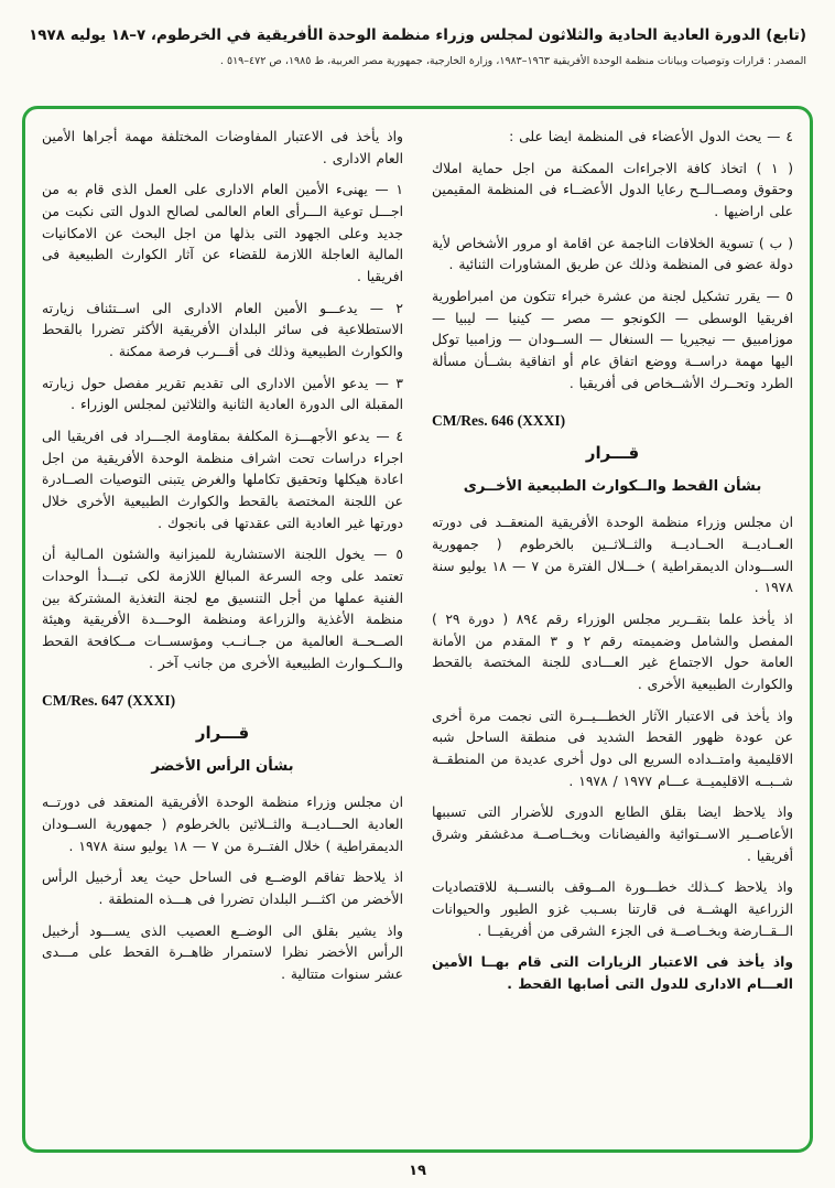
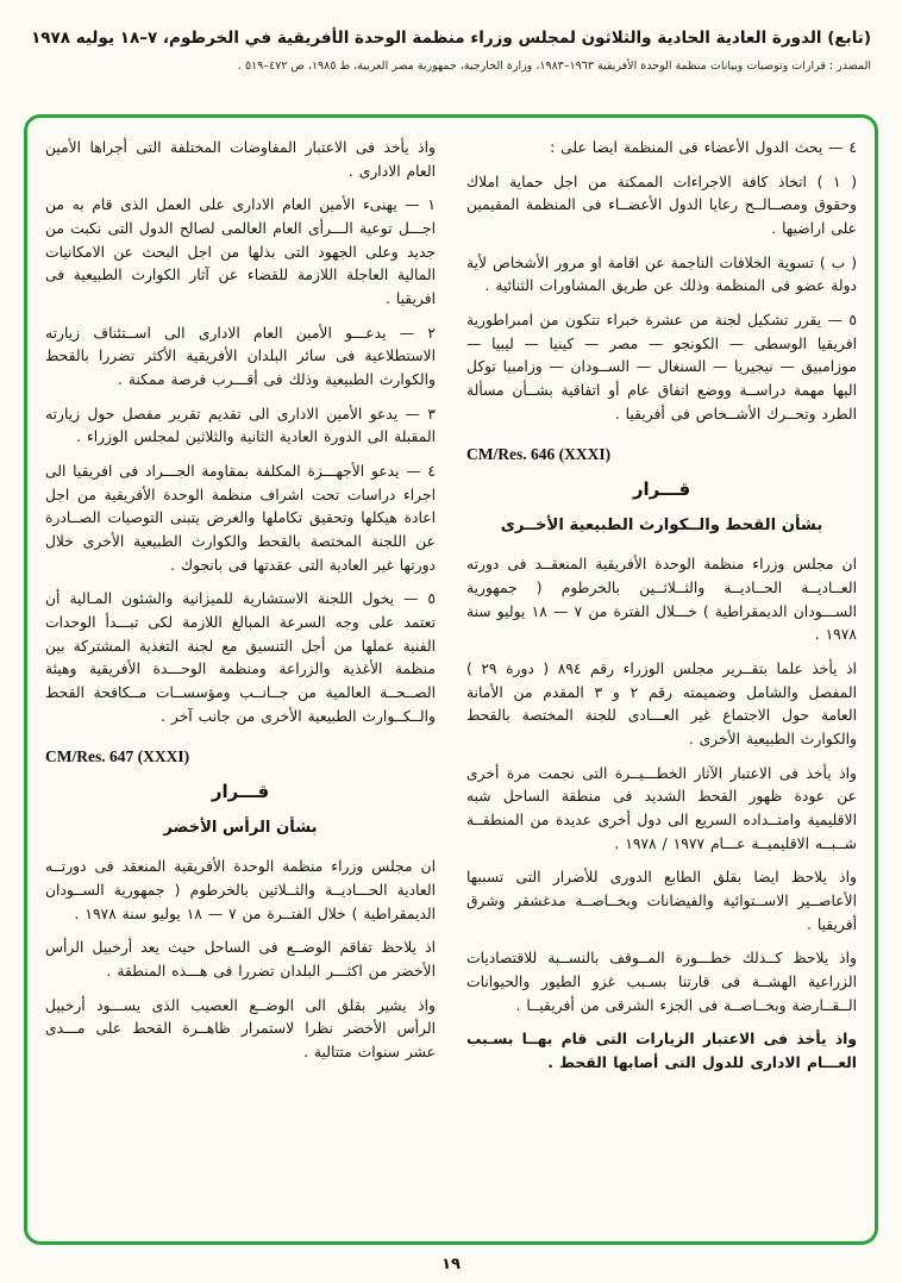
  (تابع) الدورة العادية الحادية والثلاثون لمجلس وزراء منظمة الوحدة الأفريقية في الخرطوم، ٧–١٨ يوليه ١٩٧٨
  المصدر : قرارات وتوصيات وبيانات منظمة الوحدة الأفريقية ١٩٦٣–١٩٨٣، وزارة الخارجية، جمهورية مصر العربية، ط ١٩٨٥، ص ٤٧٢–٥١٩ .
  ٤ — يحث الدول الأعضاء فى المنظمة ايضا على :
  ( ١ ) اتخاذ كافة الاجراءات الممكنة من اجل حماية املاك وحقوق ومصــالــح رعايا الدول الأعضــاء فى المنظمة المقيمين على اراضيها .
  ( ب ) تسوية الخلافات الناجمة عن اقامة او مرور الأشخاص لأية دولة عضو فى المنظمة وذلك عن طريق المشاورات الثنائية .
  ٥ — يقرر تشكيل لجنة من عشرة خبراء تتكون من امبراطورية افريقيا الوسطى — الكونجو — مصر — كينيا — ليبيا — موزامبيق — نيجيريا — السنغال — الســودان — وزامبيا توكل اليها مهمة دراســة ووضع اتفاق عام أو اتفاقية بشــأن مسألة الطرد وتحــرك الأشــخاص فى أفريقيا .
  CM/Res. 646 (XXXI)
  قـــرار
  بشأن القحط والــكوارث الطبيعية الأخــرى
  ان مجلس وزراء منظمة الوحدة الأفريقية المنعقــد فى دورته العــاديــة الحــاديــة والثــلاثــين بالخرطوم ( جمهورية الســـودان الديمقراطية ) خـــلال الفترة من ٧ — ١٨ يوليو سنة ١٩٧٨ .
  اذ يأخذ علما بتقــرير مجلس الوزراء رقم ٨٩٤ ( دورة ٢٩ ) المفصل والشامل وضميمته رقم ٢ و ٣ المقدم من الأمانة العامة حول الاجتماع غير العـــادى للجنة المختصة بالقحط والكوارث الطبيعية الأخرى .
  واذ يأخذ فى الاعتبار الآثار الخطـــيــرة التى نجمت مرة أخرى عن عودة ظهور القحط الشديد فى منطقة الساحل شبه الاقليمية وامتــداده السريع الى دول أخرى عديدة من المنطقــة شــبــه الاقليميــة عـــام ١٩٧٧ / ١٩٧٨ .
  واذ يلاحظ ايضا بقلق الطابع الدورى للأضرار التى تسببها الأعاصــير الاســتوائية والفيضانات وبخــاصــة مدغشقر وشرق أفريقيا .
  واذ يلاحظ كــذلك خطـــورة المــوقف بالنســبة للاقتصاديات الزراعية الهشــة فى قارتنا بسـبب غزو الطيور والحيوانات الــقــارضة وبخــاصــة فى الجزء الشرقى من أفريقيــا .
- واذ يأخذ فى الاعتبار الزيارات التى قام بهــا الأمين العـــام الادارى للدول التى أصابها القحط .
+ واذ يأخذ فى الاعتبار الزيارات التى قام بهــا بسـبب العـــام الادارى للدول التى أصابها القحط .
- واذ يأخذ فى الاعتبار المفاوضات المختلفة مهمة أجراها الأمين العام الادارى .
+ واذ يأخذ فى الاعتبار المفاوضات المختلفة التى أجراها الأمين العام الادارى .
  ١ — يهنىء الأمين العام الادارى على العمل الذى قام به من اجـــل توعية الـــرأى العام العالمى لصالح الدول التى نكبت من جديد وعلى الجهود التى بذلها من اجل البحث عن الامكانيات المالية العاجلة اللازمة للقضاء عن آثار الكوارث الطبيعية فى افريقيا .
  ٢ — يدعـــو الأمين العام الادارى الى اســتئناف زيارته الاستطلاعية فى سائر البلدان الأفريقية الأكثر تضررا بالقحط والكوارث الطبيعية وذلك فى أقـــرب فرصة ممكنة .
  ٣ — يدعو الأمين الادارى الى تقديم تقرير مفصل حول زيارته المقبلة الى الدورة العادية الثانية والثلاثين لمجلس الوزراء .
  ٤ — يدعو الأجهـــزة المكلفة بمقاومة الجـــراد فى افريقيا الى اجراء دراسات تحت اشراف منظمة الوحدة الأفريقية من اجل اعادة هيكلها وتحقيق تكاملها والغرض يتبنى التوصيات الصــادرة عن اللجنة المختصة بالقحط والكوارث الطبيعية الأخرى خلال دورتها غير العادية التى عقدتها فى بانجوك .
  ٥ — يخول اللجنة الاستشارية للميزانية والشئون المـالية أن تعتمد على وجه السرعة المبالغ اللازمة لكى تبـــدأ الوحدات الفنية عملها من أجل التنسيق مع لجنة التغذية المشتركة بين منظمة الأغذية والزراعة ومنظمة الوحـــدة الأفريقية وهيئة الصــحــة العالمية من جــانــب ومؤسســات مــكافحة القحط والــكــوارث الطبيعية الأخرى من جانب آخر .
  CM/Res. 647 (XXXI)
  قـــرار
  بشأن الرأس الأخضر
  ان مجلس وزراء منظمة الوحدة الأفريقية المنعقد فى دورتــه العادية الحـــاديــة والثــلاثين بالخرطوم ( جمهورية الســودان الديمقراطية ) خلال الفتــرة من ٧ — ١٨ يوليو سنة ١٩٧٨ .
  اذ يلاحظ تفاقم الوضــع فى الساحل حيث يعد أرخبيل الرأس الأخضر من اكثـــر البلدان تضررا فى هـــذه المنطقة .
  واذ يشير بقلق الى الوضــع العصيب الذى يســـود أرخبيل الرأس الأخضر نظرا لاستمرار ظاهــرة القحط على مـــدى عشر سنوات متتالية .
  ١٩
